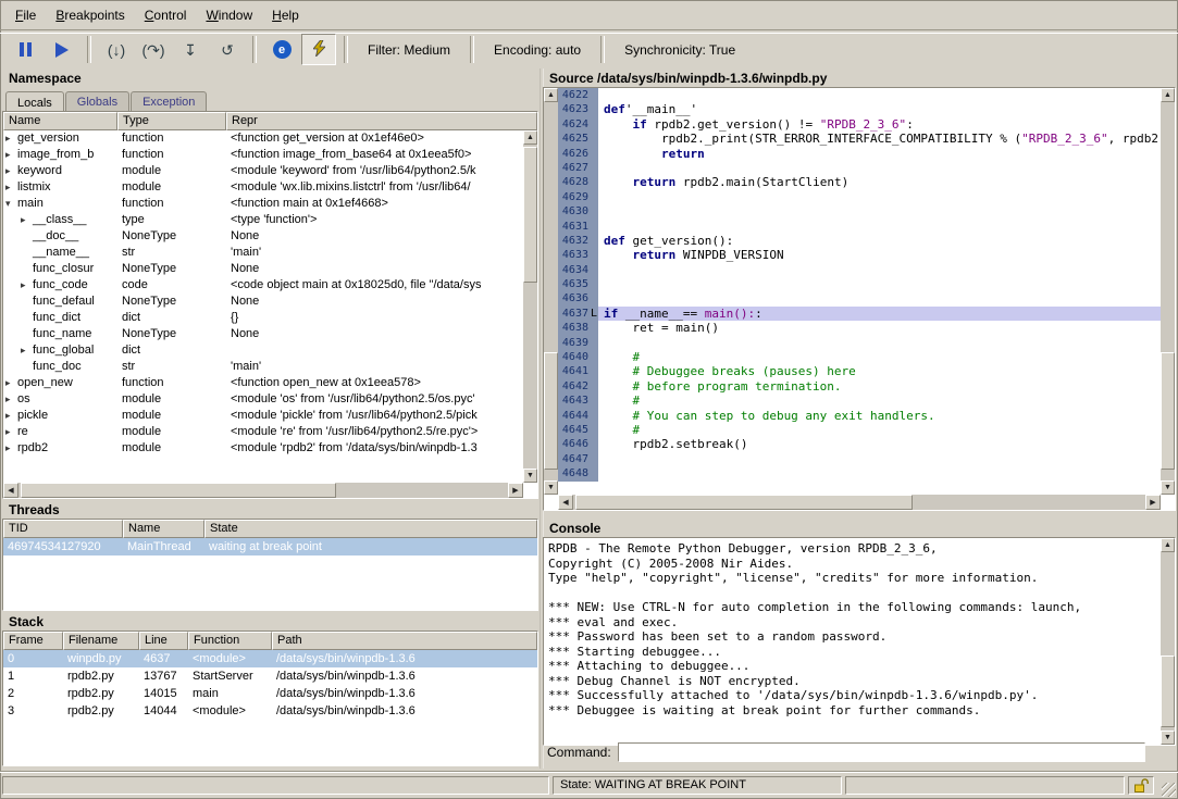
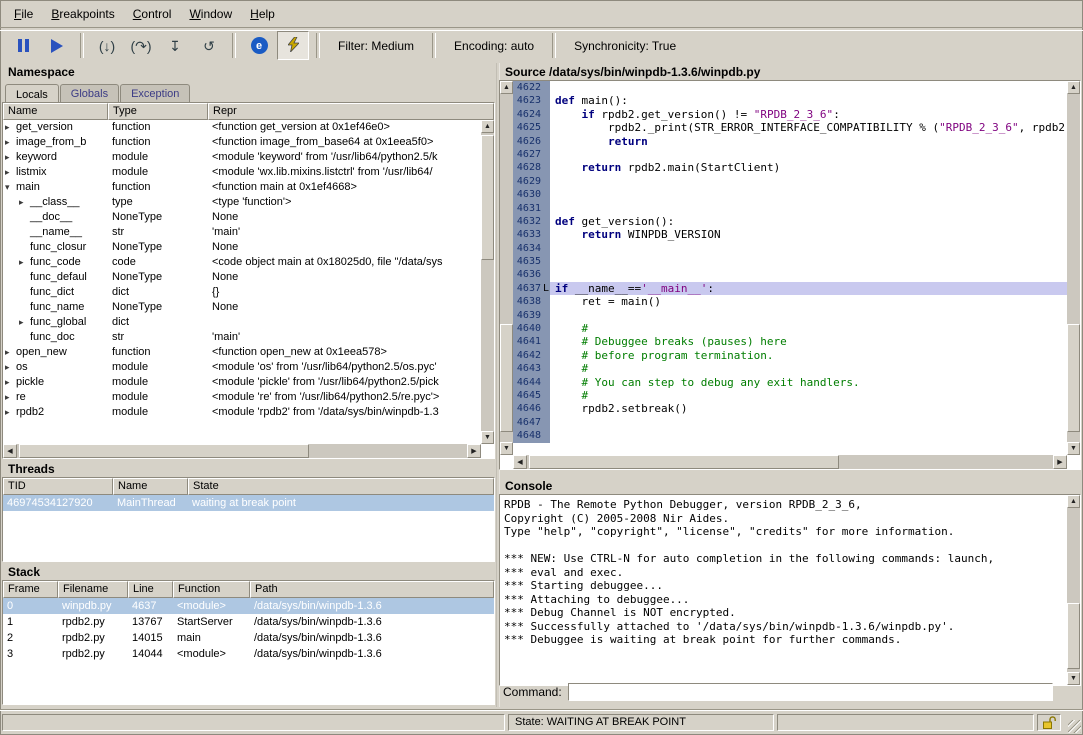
  File
  Breakpoints
  Control
  Window
  Help
  (↓)
  (↷)
  ↧
  ↺
  e
  Filter: Medium
  Encoding: auto
  Synchronicity: True
  Namespace
  Locals
  Globals
  Exception
  Name
  Type
  Repr
  ▸ get_version
  function
  <function get_version at 0x1ef46e0>
  ▸ image_from_b
  function
  <function image_from_base64 at 0x1eea5f0>
  ▸ keyword
  module
  <module 'keyword' from '/usr/lib64/python2.5/k
  ▸ listmix
  module
  <module 'wx.lib.mixins.listctrl' from '/usr/lib64/
  ▾ main
  function
  <function main at 0x1ef4668>
  ▸ __class__
  type
  <type 'function'>
  __doc__
  NoneType
  None
  __name__
  str
  'main'
  func_closur
  NoneType
  None
  ▸ func_code
  code
  <code object main at 0x18025d0, file "/data/sys
  func_defaul
  NoneType
  None
  func_dict
  dict
  {}
  func_name
  NoneType
  None
  ▸ func_global
  dict
  func_doc
  str
  'main'
  ▸ open_new
  function
  <function open_new at 0x1eea578>
  ▸ os
  module
  <module 'os' from '/usr/lib64/python2.5/os.pyc'
  ▸ pickle
  module
  <module 'pickle' from '/usr/lib64/python2.5/pick
  ▸ re
  module
  <module 're' from '/usr/lib64/python2.5/re.pyc'>
  ▸ rpdb2
  module
  <module 'rpdb2' from '/data/sys/bin/winpdb-1.3
  Threads
  TID
  Name
  State
  46974534127920
  MainThread
  waiting at break point
  Stack
  Frame
  Filename
  Line
  Function
  Path
  0
  winpdb.py
  4637
  <module>
  /data/sys/bin/winpdb-1.3.6
  1
  rpdb2.py
  13767
  StartServer
  /data/sys/bin/winpdb-1.3.6
  2
  rpdb2.py
  14015
  main
  /data/sys/bin/winpdb-1.3.6
  3
  rpdb2.py
  14044
  <module>
  /data/sys/bin/winpdb-1.3.6
  Source /data/sys/bin/winpdb-1.3.6/winpdb.py
  4622
  4623
- def'__main__'
+ def main():
  4624
  if rpdb2.get_version() != "RPDB_2_3_6":
  4625
  rpdb2._print(STR_ERROR_INTERFACE_COMPATIBILITY % ("RPDB_2_3_6", rpdb2
  4626
  return
  4627
  4628
  return rpdb2.main(StartClient)
  4629
  4630
  4631
  4632
  def get_version():
  4633
  return WINPDB_VERSION
  4634
  4635
  4636
  4637
  L
- if __name__== main()::
+ if __name__=='__main__':
  4638
  ret = main()
  4639
  4640
  #
  4641
  # Debuggee breaks (pauses) here
  4642
  # before program termination.
  4643
  #
  4644
  # You can step to debug any exit handlers.
  4645
  #
  4646
  rpdb2.setbreak()
  4647
  4648
  Console
  RPDB - The Remote Python Debugger, version RPDB_2_3_6,
  Copyright (C) 2005-2008 Nir Aides.
  Type "help", "copyright", "license", "credits" for more information.
  *** NEW: Use CTRL-N for auto completion in the following commands: launch,
  *** eval and exec.
- *** Password has been set to a random password.
  *** Starting debuggee...
  *** Attaching to debuggee...
  *** Debug Channel is NOT encrypted.
  *** Successfully attached to '/data/sys/bin/winpdb-1.3.6/winpdb.py'.
  *** Debuggee is waiting at break point for further commands.
  Command:
  State: WAITING AT BREAK POINT
